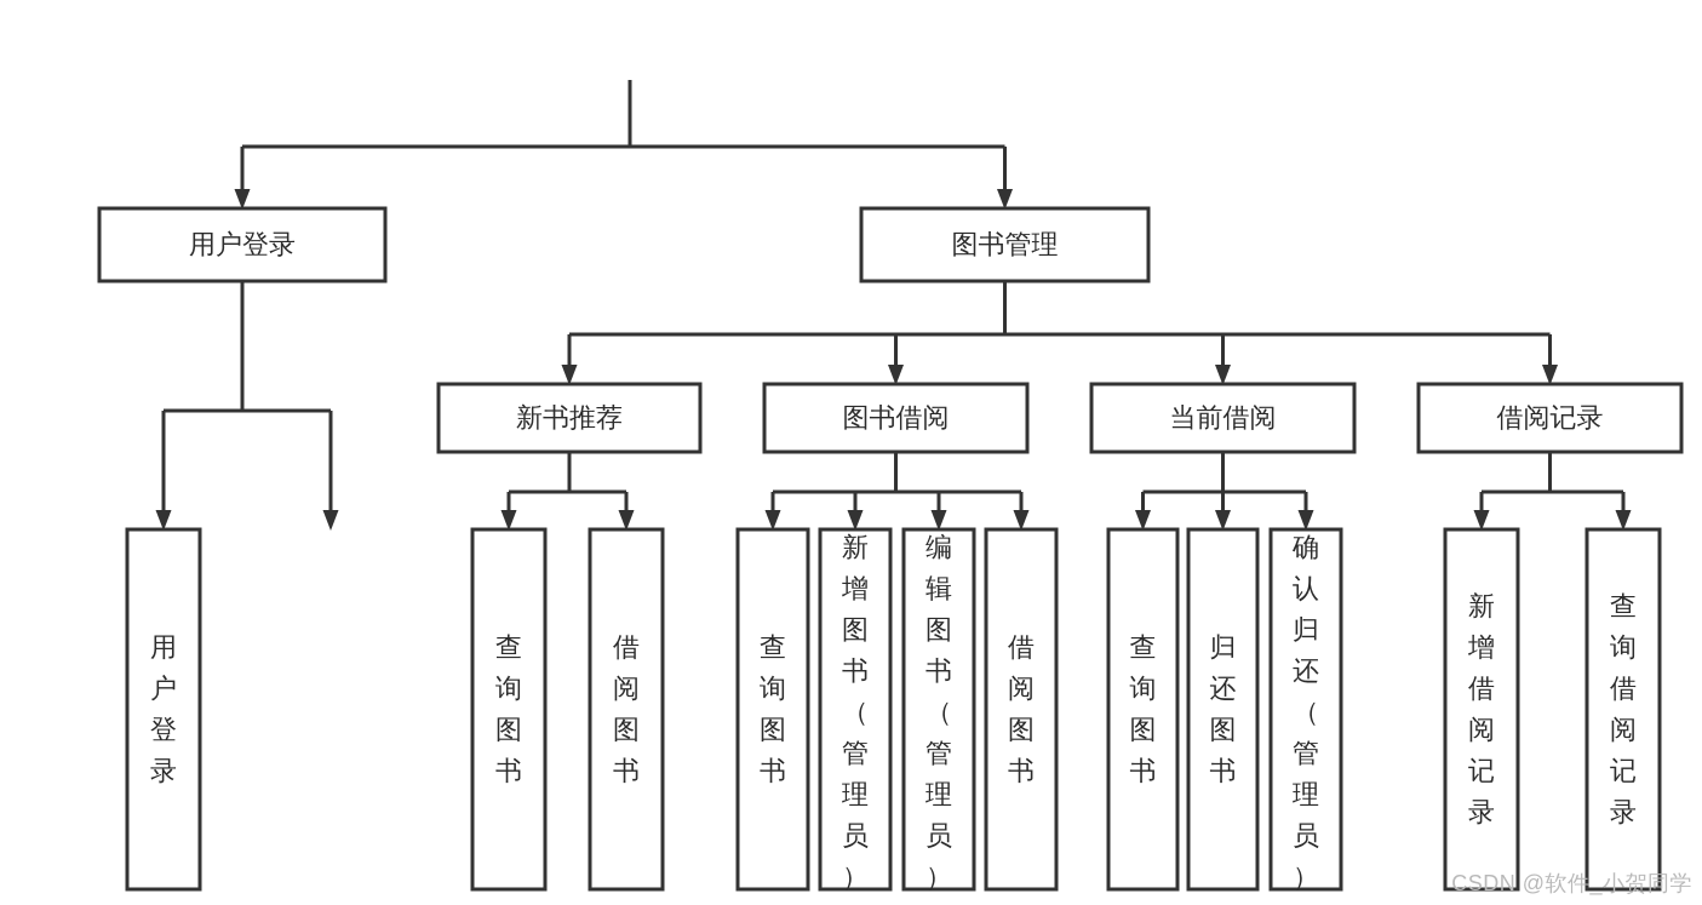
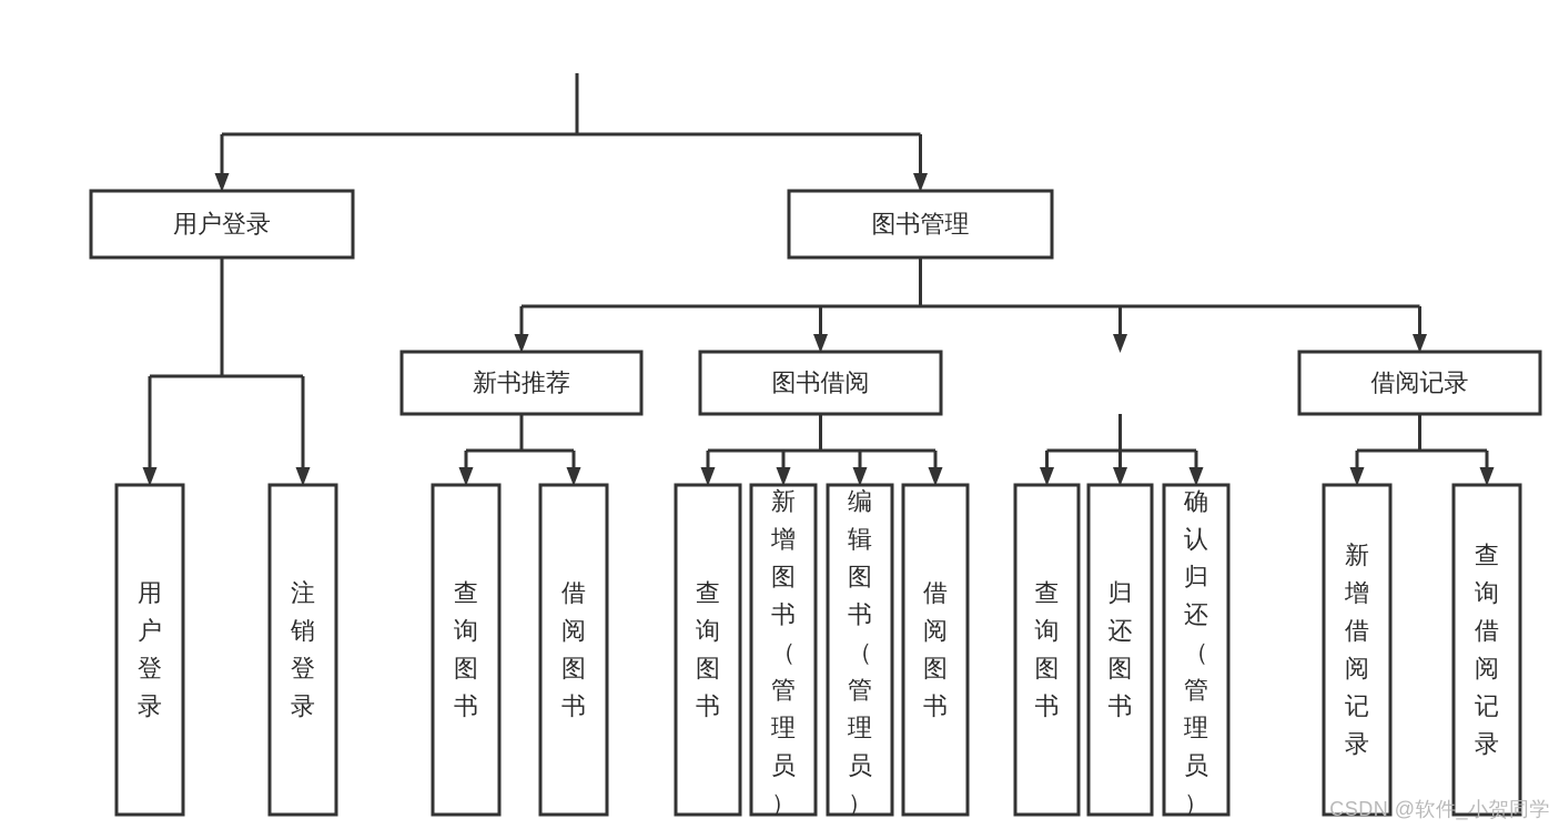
  用户登录
  图书管理
  新书推荐
  图书借阅
- 当前借阅
  借阅记录
  用户登录
+ 注销登录
  查询图书
  借阅图书
  查询图书
  新增图书（管理员）
  编辑图书（管理员）
  借阅图书
  查询图书
  归还图书
  确认归还（管理员）
  新增借阅记录
  查询借阅记录
  CSDN @软件_小贺同学
